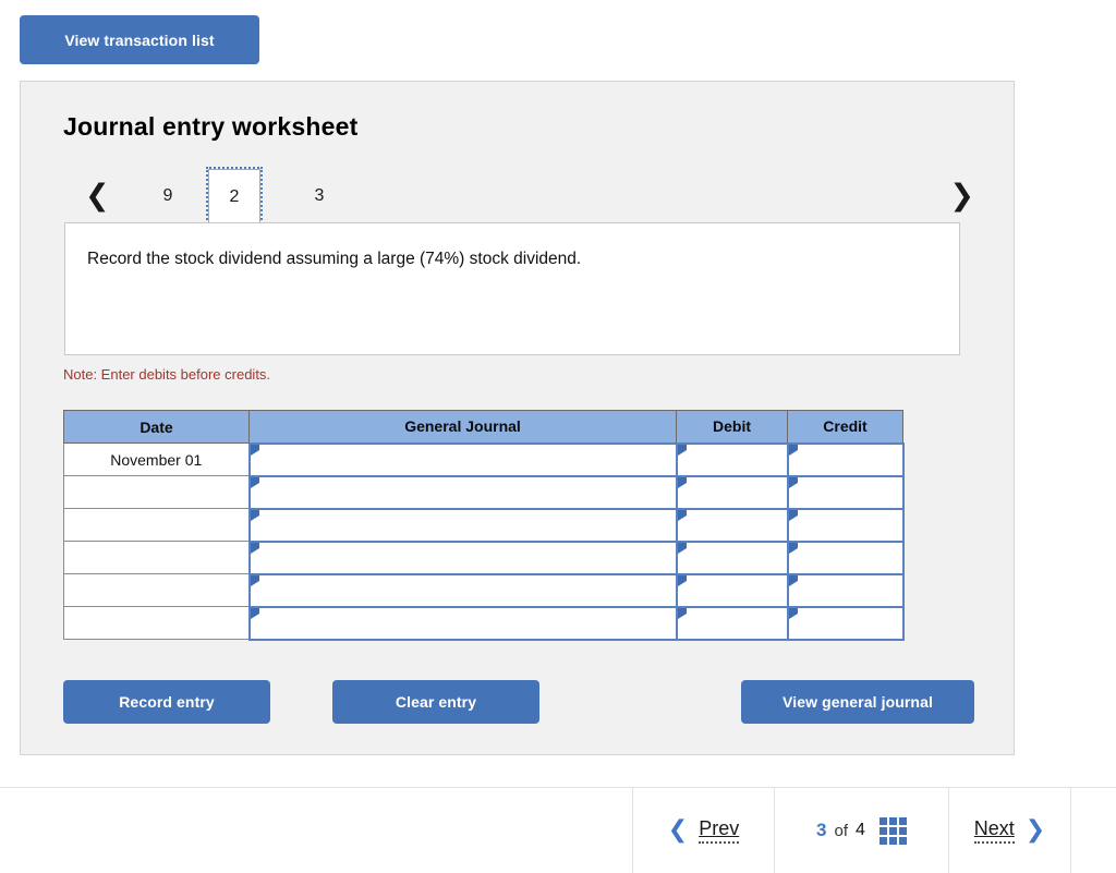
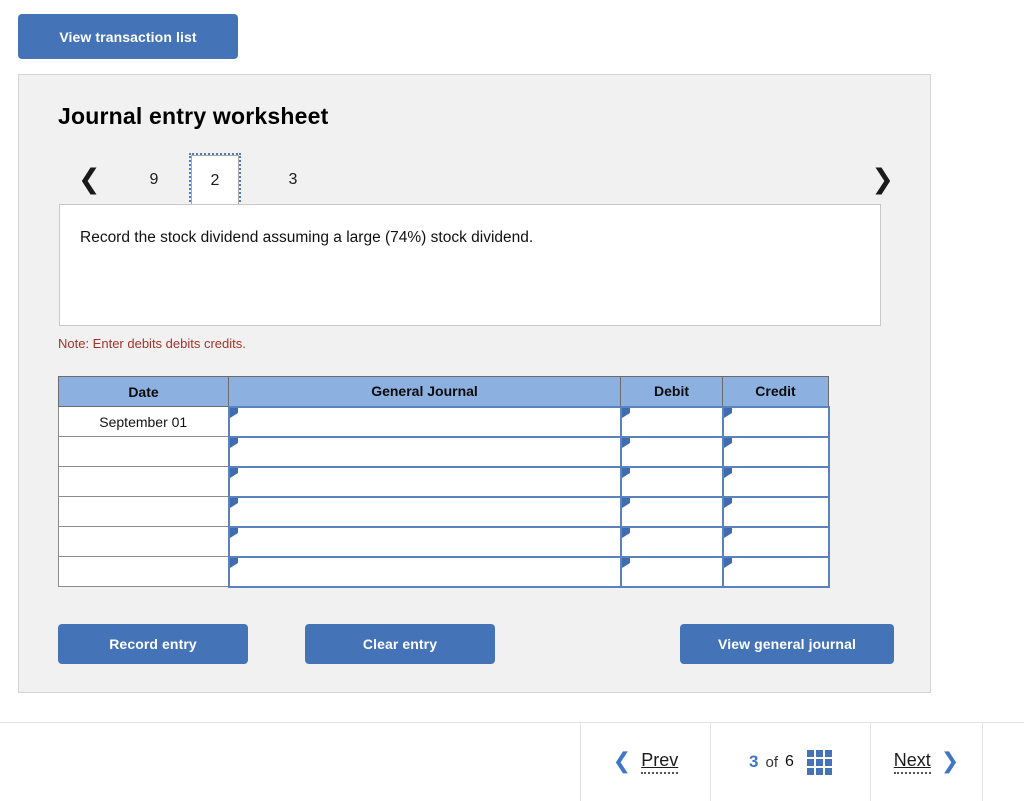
  View transaction list
  Journal entry worksheet
  ❮
  9
  2
  3
  ❯
  Record the stock dividend assuming a large (74%) stock dividend.
- Note: Enter debits before credits.
+ Note: Enter debits debits credits.
  Date	General Journal	Debit	Credit
- November 01
+ September 01
  Record entry
  Clear entry
  View general journal
  ❮
  Prev
  3
  of
- 4
+ 6
  Next
  ❯
